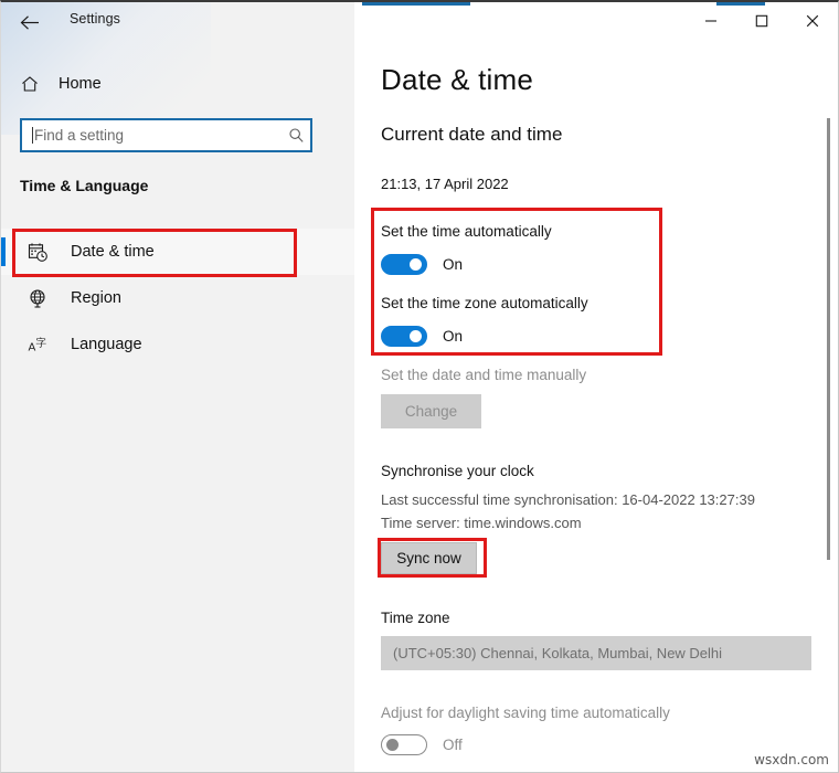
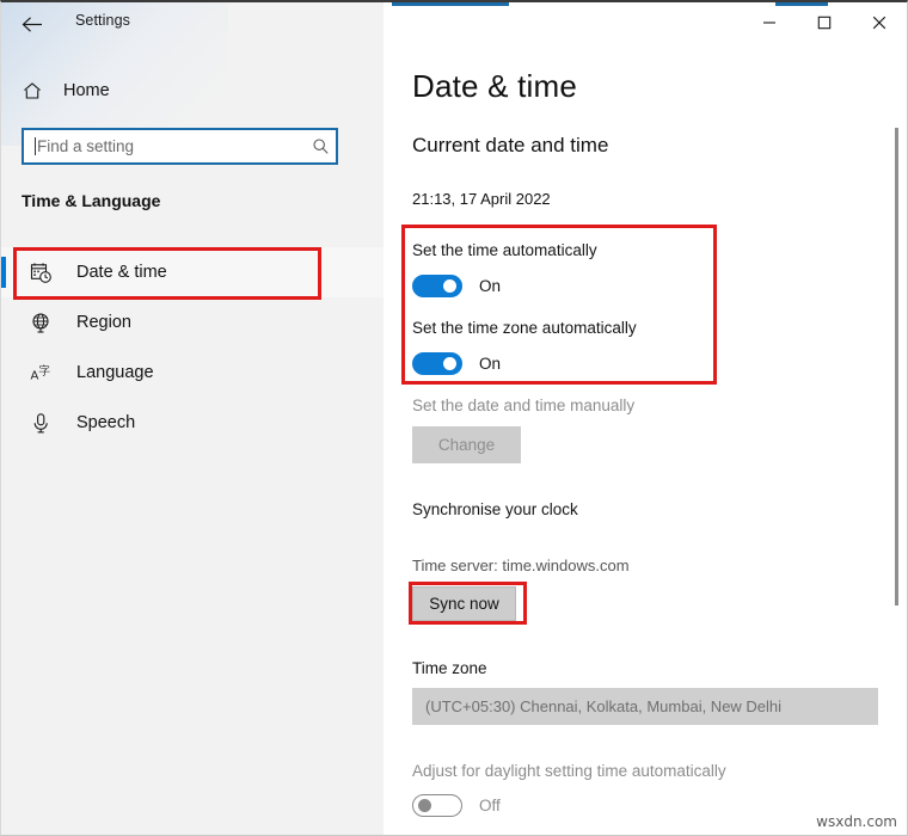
  Home
  Find a setting
  Time & Language
  Date & time
  Region
  A
  字
  Language
+ Speech
  Date & time
  Current date and time
  21:13, 17 April 2022
  Set the time automatically
  On
  Set the time zone automatically
  On
  Set the date and time manually
  Change
  Synchronise your clock
- Last successful time synchronisation: 16-04-2022 13:27:39
  Time server: time.windows.com
  Sync now
  Time zone
  (UTC+05:30) Chennai, Kolkata, Mumbai, New Delhi
- Adjust for daylight saving time automatically
+ Adjust for daylight setting time automatically
  Off
  Settings
  wsxdn.com
